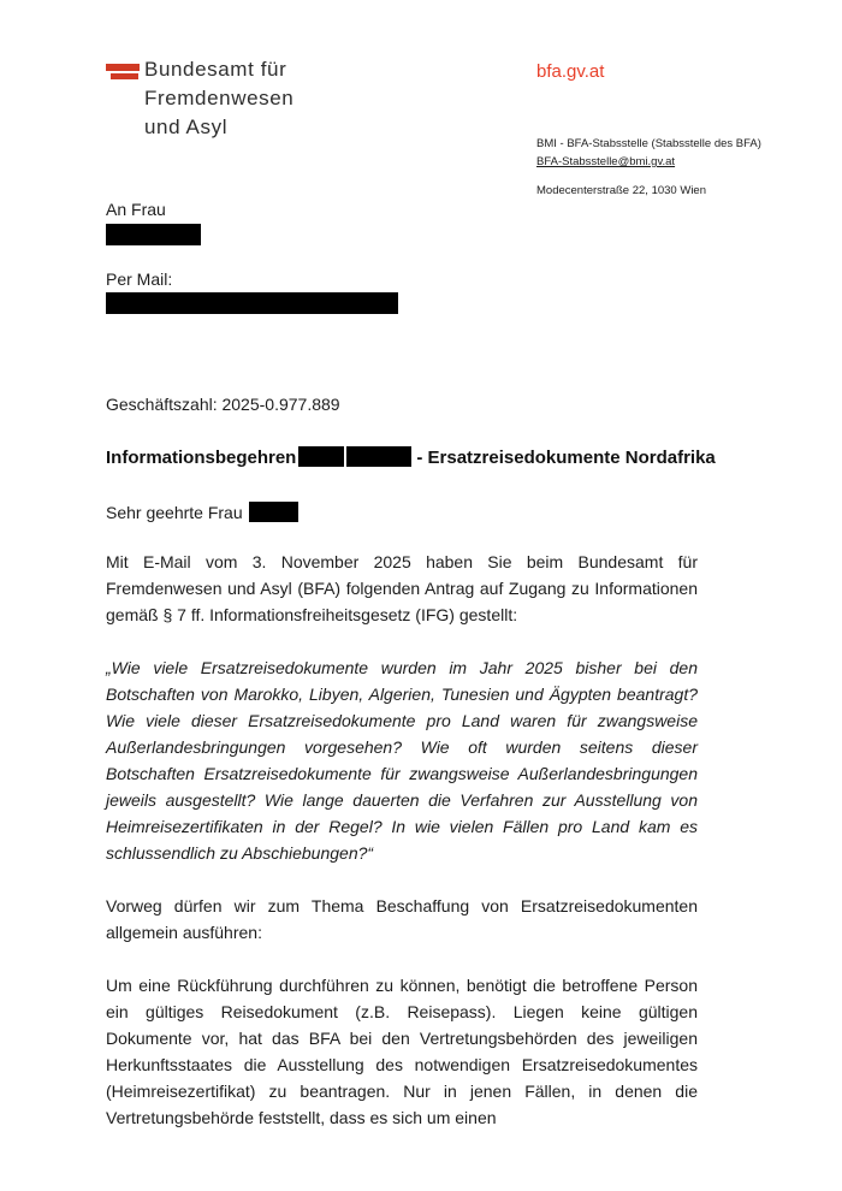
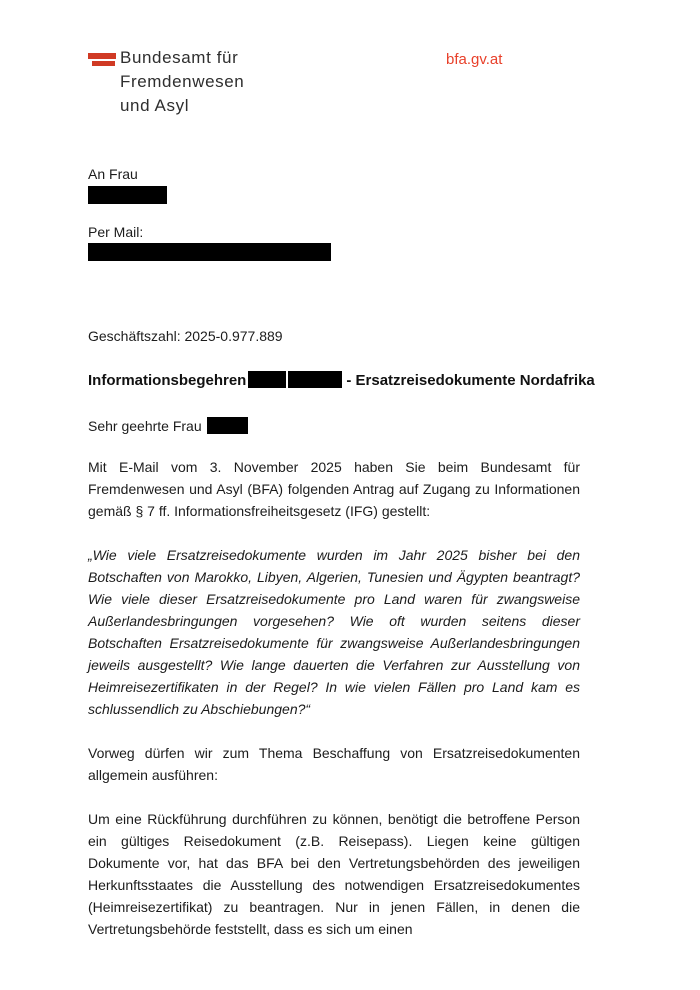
  Bundesamt für
  Fremdenwesen
  und Asyl
  bfa.gv.at
- BMI - BFA-Stabsstelle (Stabsstelle des BFA)
- BFA-Stabsstelle@bmi.gv.at
- Modecenterstraße 22, 1030 Wien
  An Frau
  Per Mail:
  Geschäftszahl: 2025-0.977.889
  Informationsbegehren - Ersatzreisedokumente Nordafrika
  Sehr geehrte Frau
  Mit E-Mail vom 3. November 2025 haben Sie beim Bundesamt für Fremdenwesen und Asyl (BFA) folgenden Antrag auf Zugang zu Informationen gemäß § 7 ff. Informationsfreiheitsgesetz (IFG) gestellt:
  „Wie viele Ersatzreisedokumente wurden im Jahr 2025 bisher bei den Botschaften von Marokko, Libyen, Algerien, Tunesien und Ägypten beantragt? Wie viele dieser Ersatzreisedokumente pro Land waren für zwangsweise Außerlandesbringungen vorgesehen? Wie oft wurden seitens dieser Botschaften Ersatzreisedokumente für zwangsweise Außerlandesbringungen jeweils ausgestellt? Wie lange dauerten die Verfahren zur Ausstellung von Heimreisezertifikaten in der Regel? In wie vielen Fällen pro Land kam es schlussendlich zu Abschiebungen?“
  Vorweg dürfen wir zum Thema Beschaffung von Ersatzreisedokumenten allgemein ausführen:
  Um eine Rückführung durchführen zu können, benötigt die betroffene Person ein gültiges Reisedokument (z.B. Reisepass). Liegen keine gültigen Dokumente vor, hat das BFA bei den Vertretungsbehörden des jeweiligen Herkunftsstaates die Ausstellung des notwendigen Ersatzreisedokumentes (Heimreisezertifikat) zu beantragen. Nur in jenen Fällen, in denen die Vertretungsbehörde feststellt, dass es sich um einen
